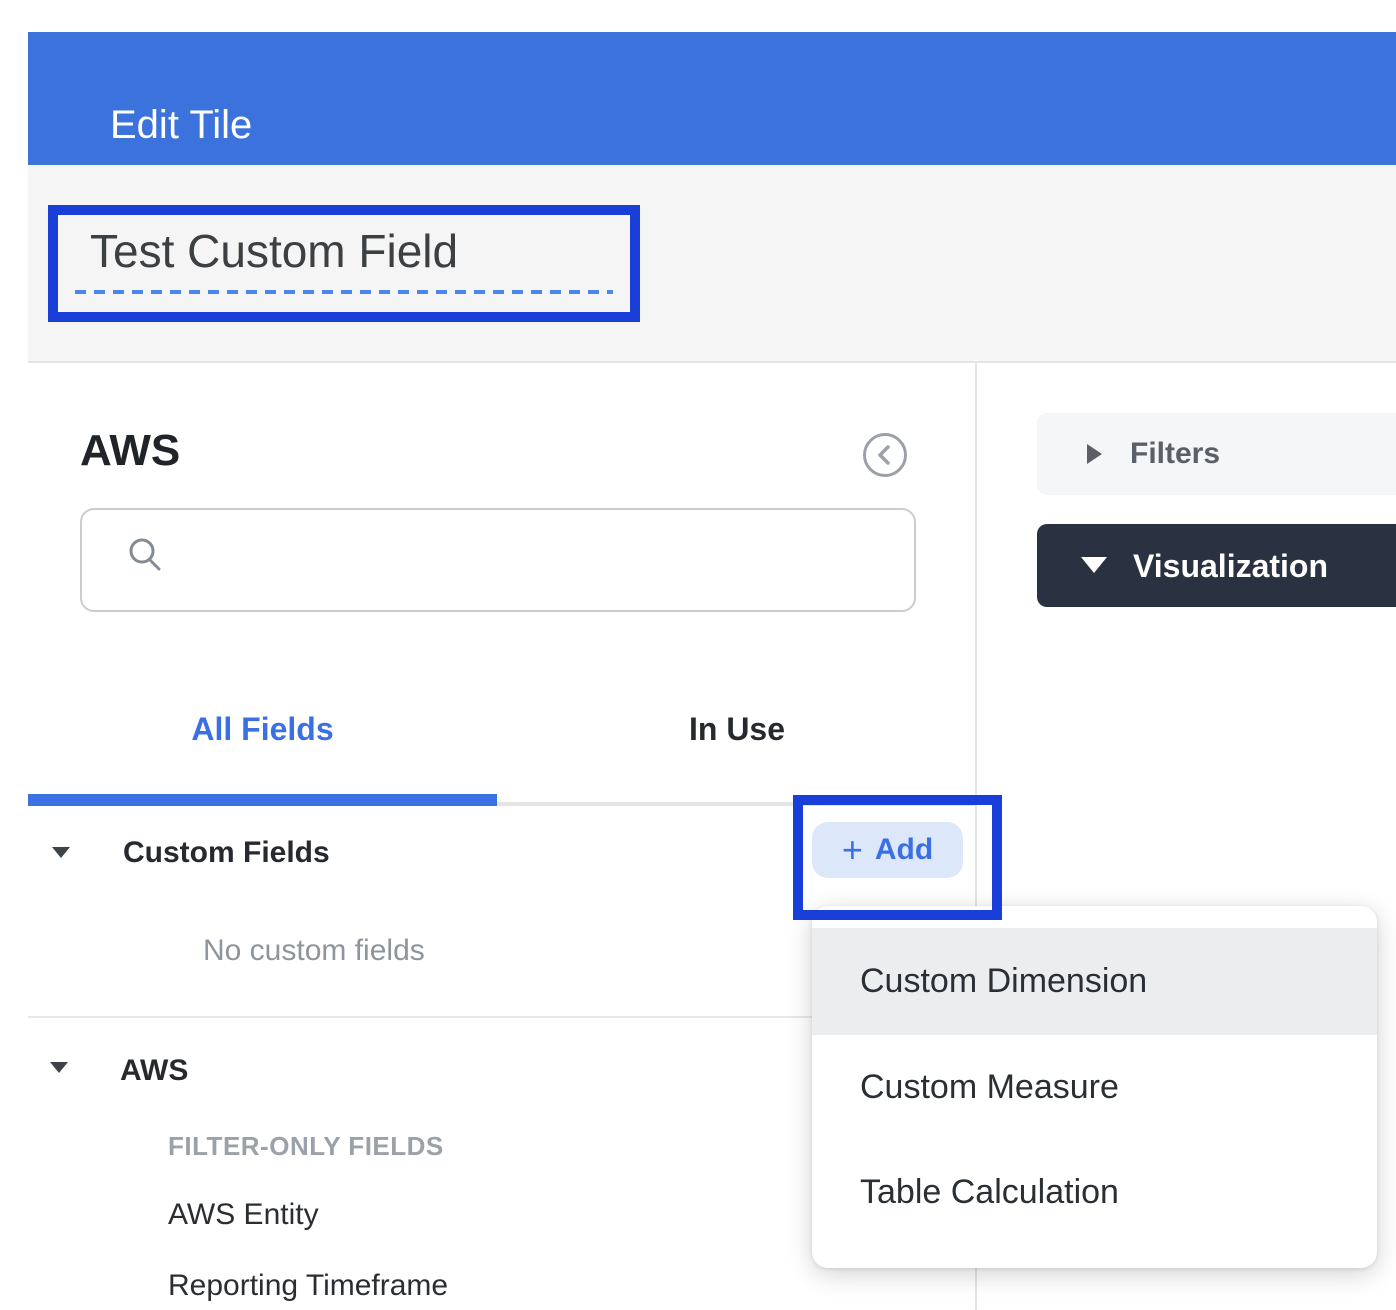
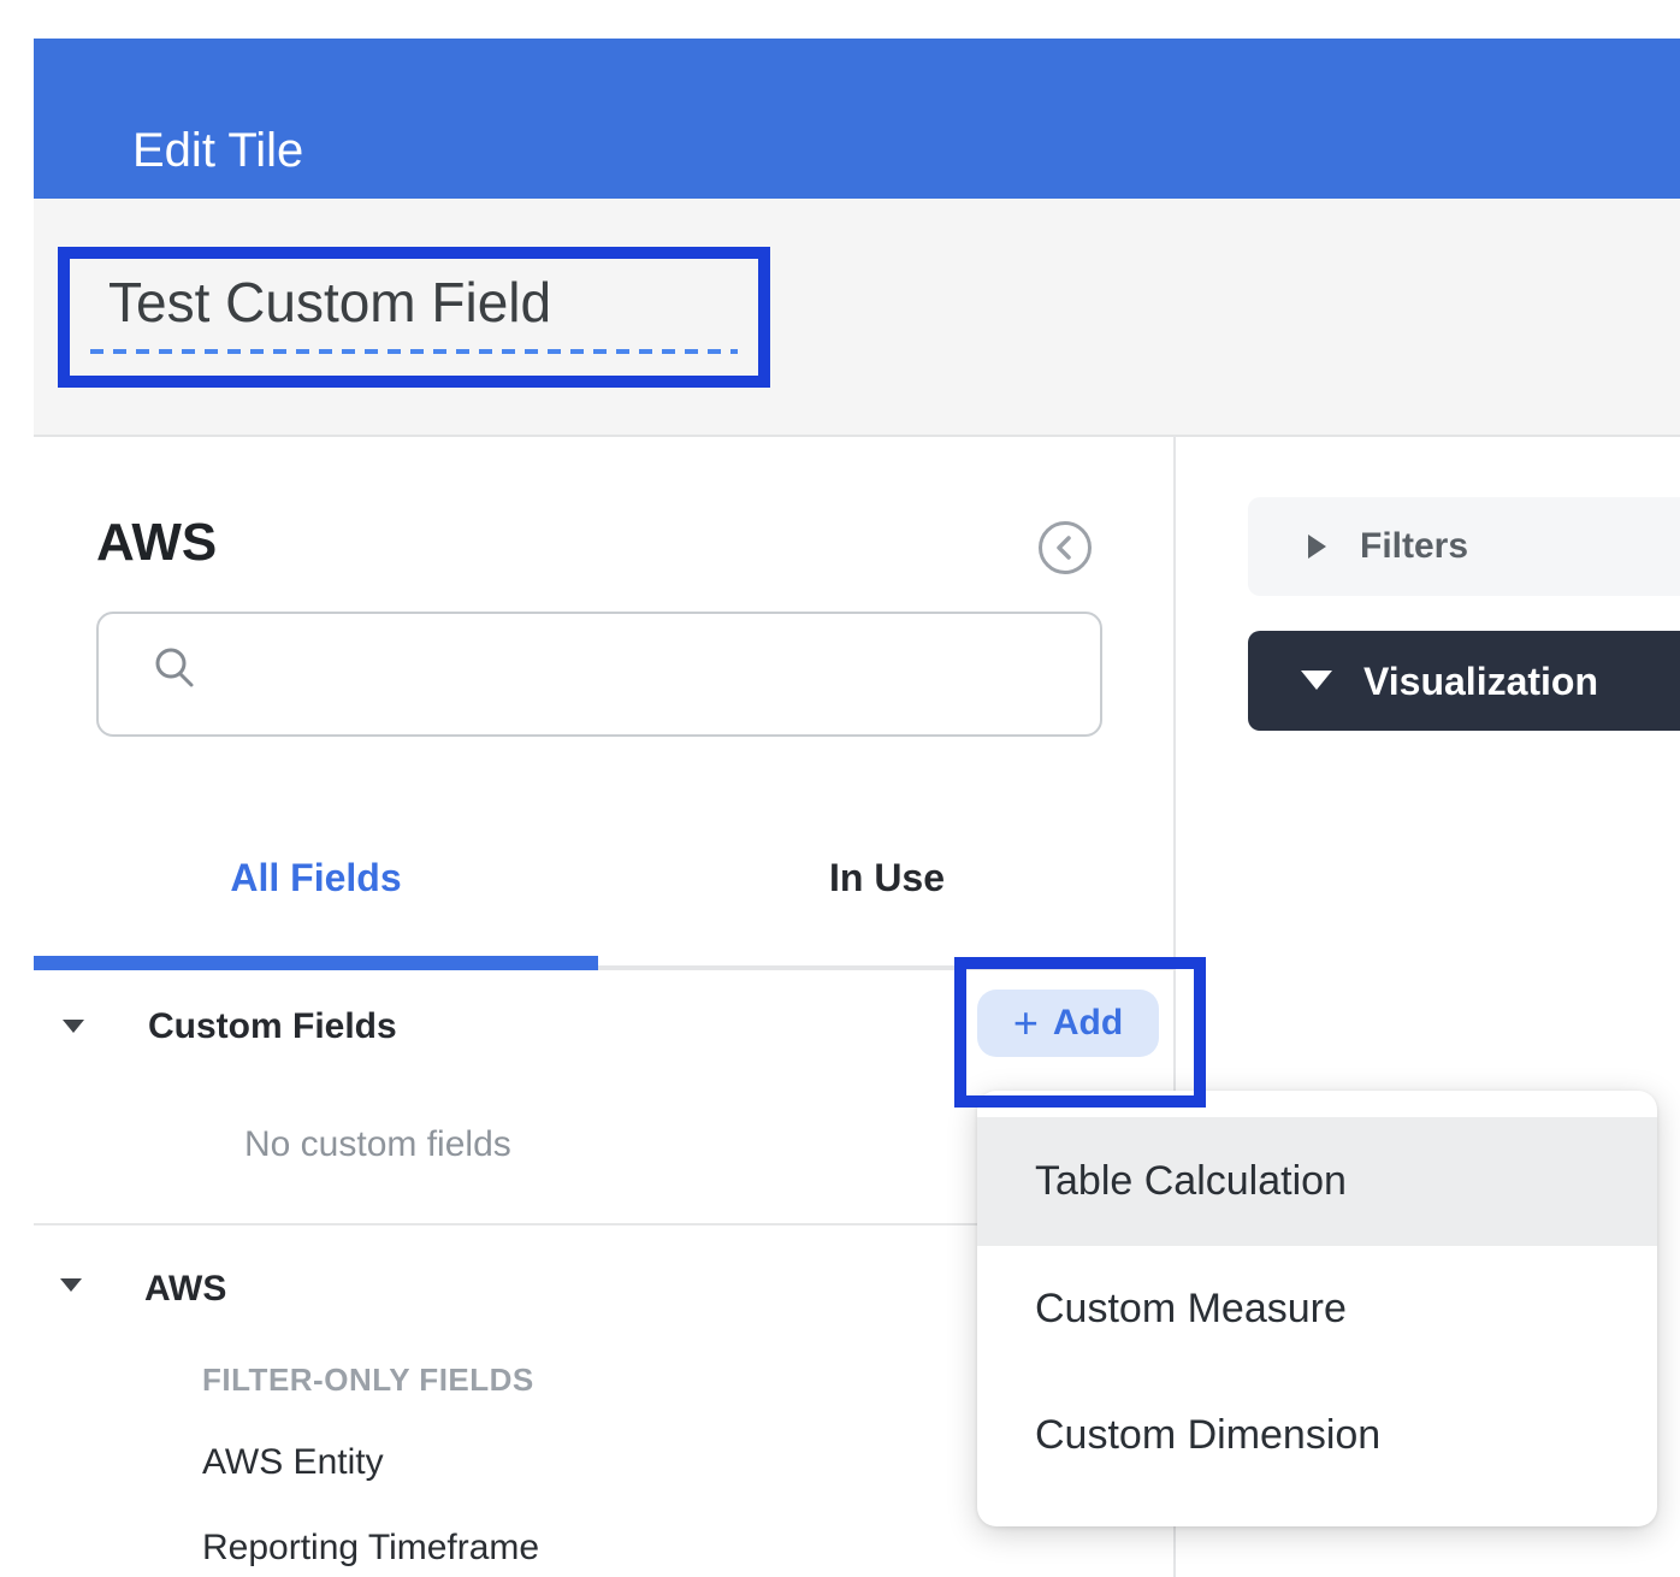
  Edit Tile
  Test Custom Field
  AWS
  All Fields
  In Use
  Custom Fields
  +
  Add
  No custom fields
  AWS
  FILTER-ONLY FIELDS
  AWS Entity
  Reporting Timeframe
  Filters
  Visualization
- Custom Dimension
+ Table Calculation
  Custom Measure
- Table Calculation
+ Custom Dimension
